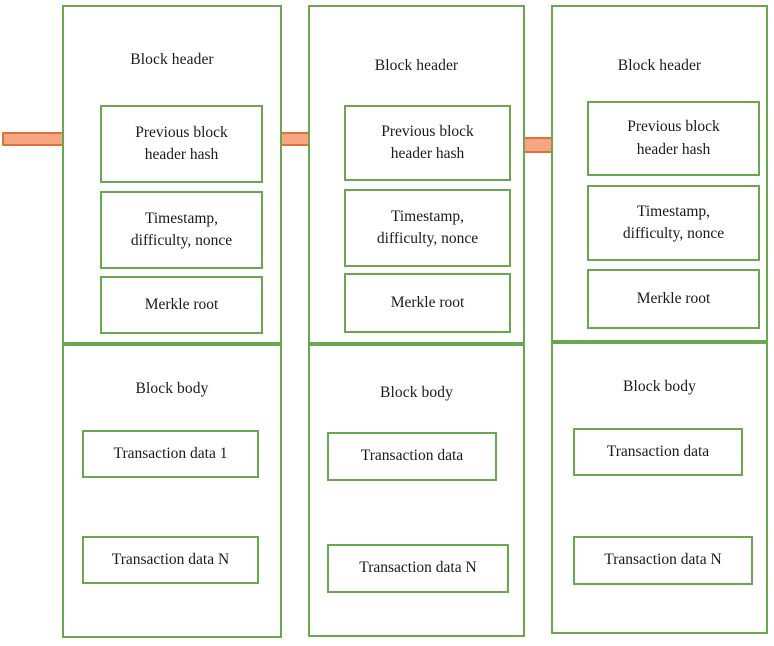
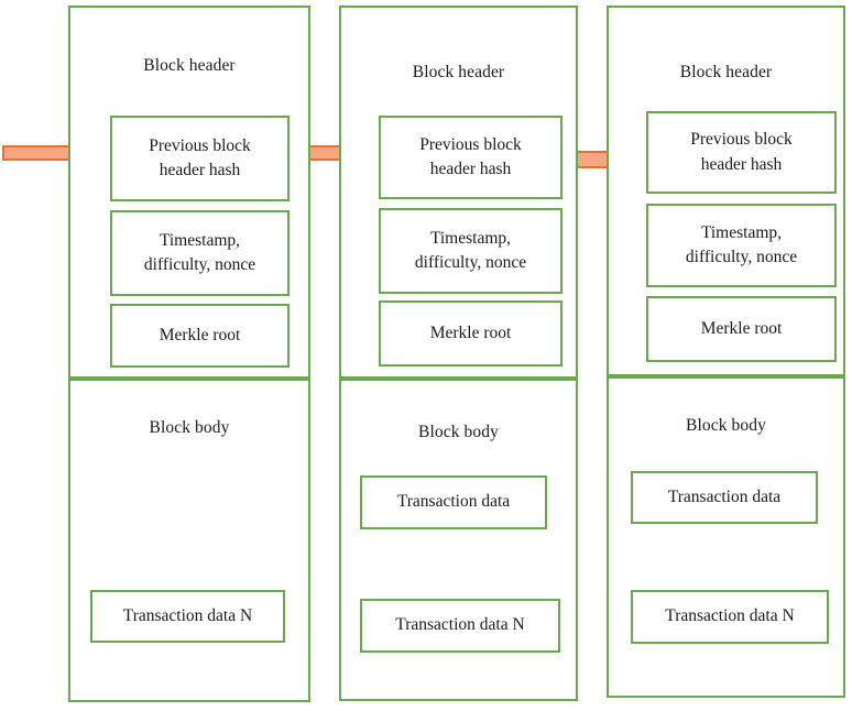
  Block header
  Previous block
  header hash
  Timestamp,
  difficulty, nonce
  Merkle root
  Block body
- Transaction data 1
  Transaction data N
  Block header
  Previous block
  header hash
  Timestamp,
  difficulty, nonce
  Merkle root
  Block body
  Transaction data
  Transaction data N
  Block header
  Previous block
  header hash
  Timestamp,
  difficulty, nonce
  Merkle root
  Block body
  Transaction data
  Transaction data N
